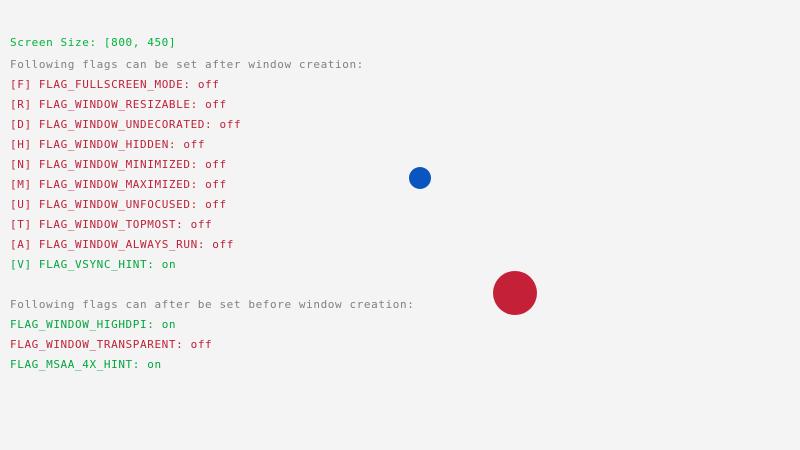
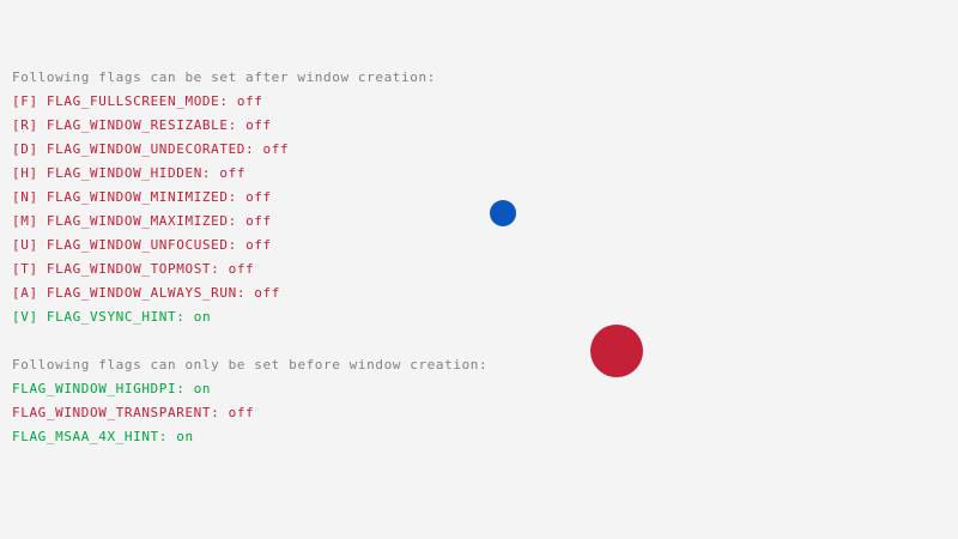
- Screen Size: [800, 450]
  Following flags can be set after window creation:
  [F] FLAG_FULLSCREEN_MODE: off
  [R] FLAG_WINDOW_RESIZABLE: off
  [D] FLAG_WINDOW_UNDECORATED: off
  [H] FLAG_WINDOW_HIDDEN: off
  [N] FLAG_WINDOW_MINIMIZED: off
  [M] FLAG_WINDOW_MAXIMIZED: off
  [U] FLAG_WINDOW_UNFOCUSED: off
  [T] FLAG_WINDOW_TOPMOST: off
  [A] FLAG_WINDOW_ALWAYS_RUN: off
  [V] FLAG_VSYNC_HINT: on
- Following flags can after be set before window creation:
+ Following flags can only be set before window creation:
  FLAG_WINDOW_HIGHDPI: on
  FLAG_WINDOW_TRANSPARENT: off
  FLAG_MSAA_4X_HINT: on
